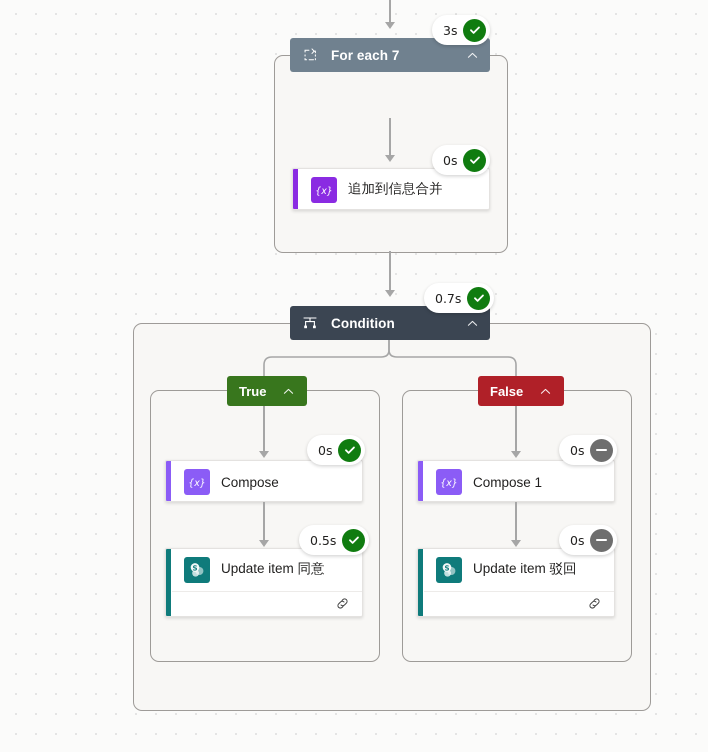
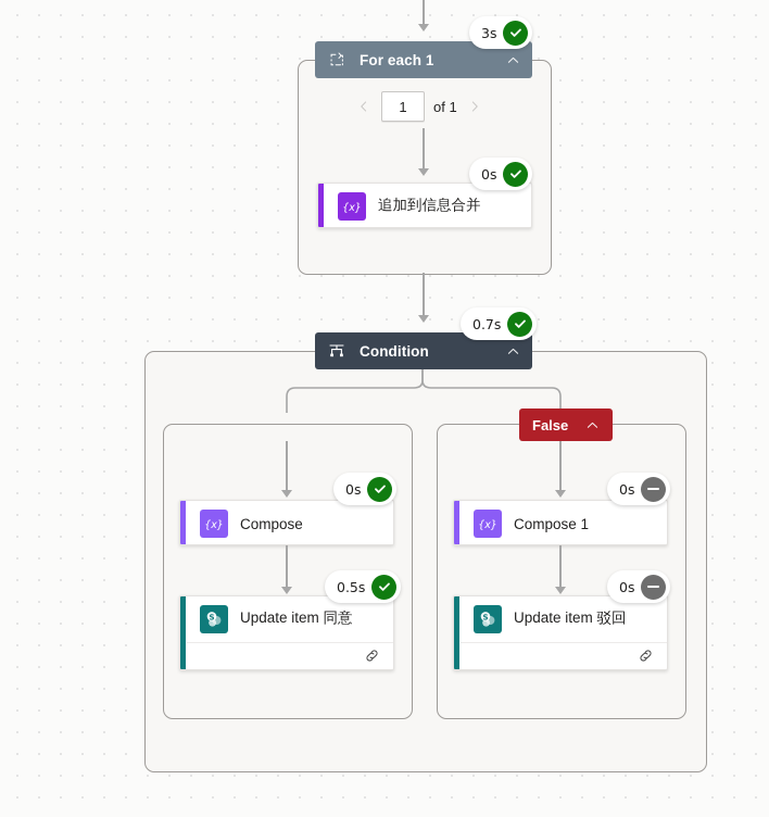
- For each 7
+ For each 1
  3s
+ 1
+ of 1
  {x}
  追加到信息合并
  0s
  Condition
  0.7s
- True
  {x}
  Compose
  0s
  S
  Update item 同意
  0.5s
  False
  {x}
  Compose 1
  0s
  S
  Update item 驳回
  0s
